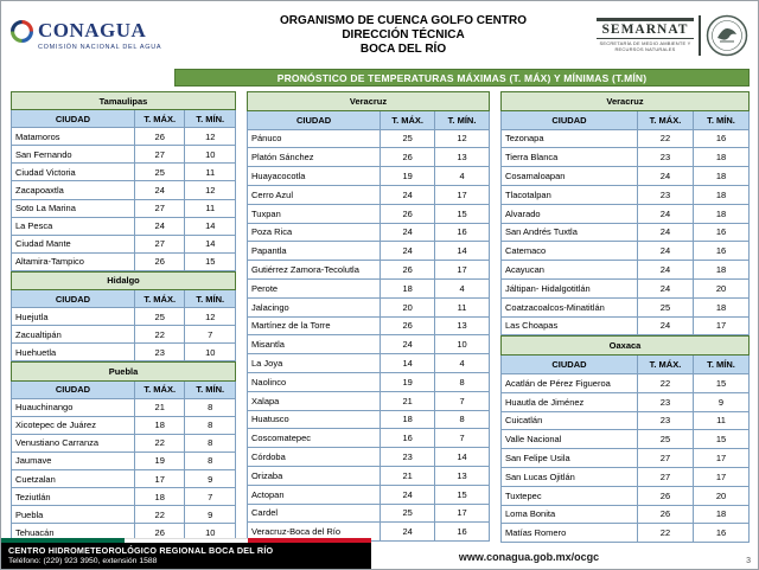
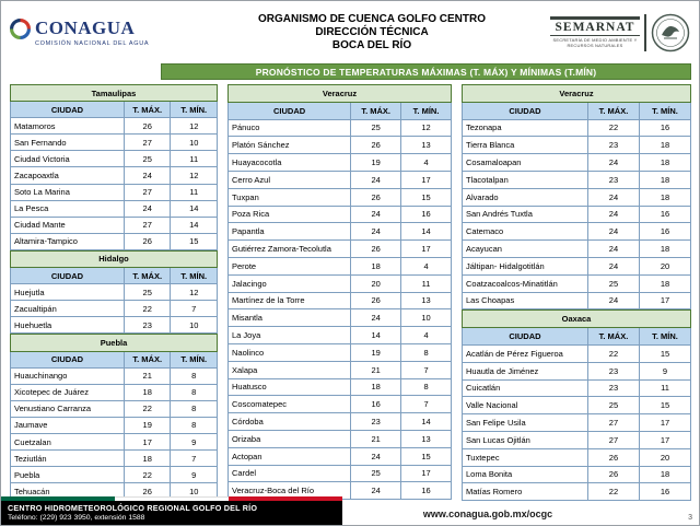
  CONAGUA
  ORGANISMO DE CUENCA GOLFO CENTRO
  DIRECCIÓN TÉCNICA
  BOCA DEL RÍO
  SEMARNAT
  PRONÓSTICO DE TEMPERATURAS MÁXIMAS (T. MÁX) Y MÍNIMAS (T.MÍN)
  Tamaulipas
  CIUDAD	T. MÁX.	T. MÍN.
  Matamoros	26	12
  San Fernando	27	10
  Ciudad Victoria	25	11
  Zacapoaxtla	24	12
  Soto La Marina	27	11
  La Pesca	24	14
  Ciudad Mante	27	14
  Altamira-Tampico	26	15
  Hidalgo
  CIUDAD	T. MÁX.	T. MÍN.
  Huejutla	25	12
  Zacualtipán	22	7
  Huehuetla	23	10
  Puebla
  CIUDAD	T. MÁX.	T. MÍN.
  Huauchinango	21	8
  Xicotepec de Juárez	18	8
  Venustiano Carranza	22	8
  Jaumave	19	8
  Cuetzalan	17	9
  Teziutlán	18	7
  Puebla	22	9
  Tehuacán	26	10
  Veracruz
  CIUDAD	T. MÁX.	T. MÍN.
  Pánuco	25	12
  Platón Sánchez	26	13
  Huayacocotla	19	4
  Cerro Azul	24	17
  Tuxpan	26	15
  Poza Rica	24	16
  Papantla	24	14
  Gutiérrez Zamora-Tecolutla	26	17
  Perote	18	4
  Jalacingo	20	11
  Martínez de la Torre	26	13
  Misantla	24	10
  La Joya	14	4
  Naolinco	19	8
  Xalapa	21	7
  Huatusco	18	8
  Coscomatepec	16	7
  Córdoba	23	14
  Orizaba	21	13
  Actopan	24	15
  Cardel	25	17
  Veracruz-Boca del Río	24	16
  Veracruz
  CIUDAD	T. MÁX.	T. MÍN.
  Tezonapa	22	16
  Tierra Blanca	23	18
  Cosamaloapan	24	18
  Tlacotalpan	23	18
  Alvarado	24	18
  San Andrés Tuxtla	24	16
  Catemaco	24	16
  Acayucan	24	18
  Jáltipan- Hidalgotitlán	24	20
  Coatzacoalcos-Minatitlán	25	18
  Las Choapas	24	17
  Oaxaca
  CIUDAD	T. MÁX.	T. MÍN.
  Acatlán de Pérez Figueroa	22	15
  Huautla de Jiménez	23	9
  Cuicatlán	23	11
  Valle Nacional	25	15
  San Felipe Usila	27	17
  San Lucas Ojitlán	27	17
  Tuxtepec	26	20
  Loma Bonita	26	18
  Matías Romero	22	16
- CENTRO HIDROMETEOROLÓGICO REGIONAL BOCA DEL RÍO
+ CENTRO HIDROMETEOROLÓGICO REGIONAL GOLFO DEL RÍO
  www.conagua.gob.mx/ocgc
